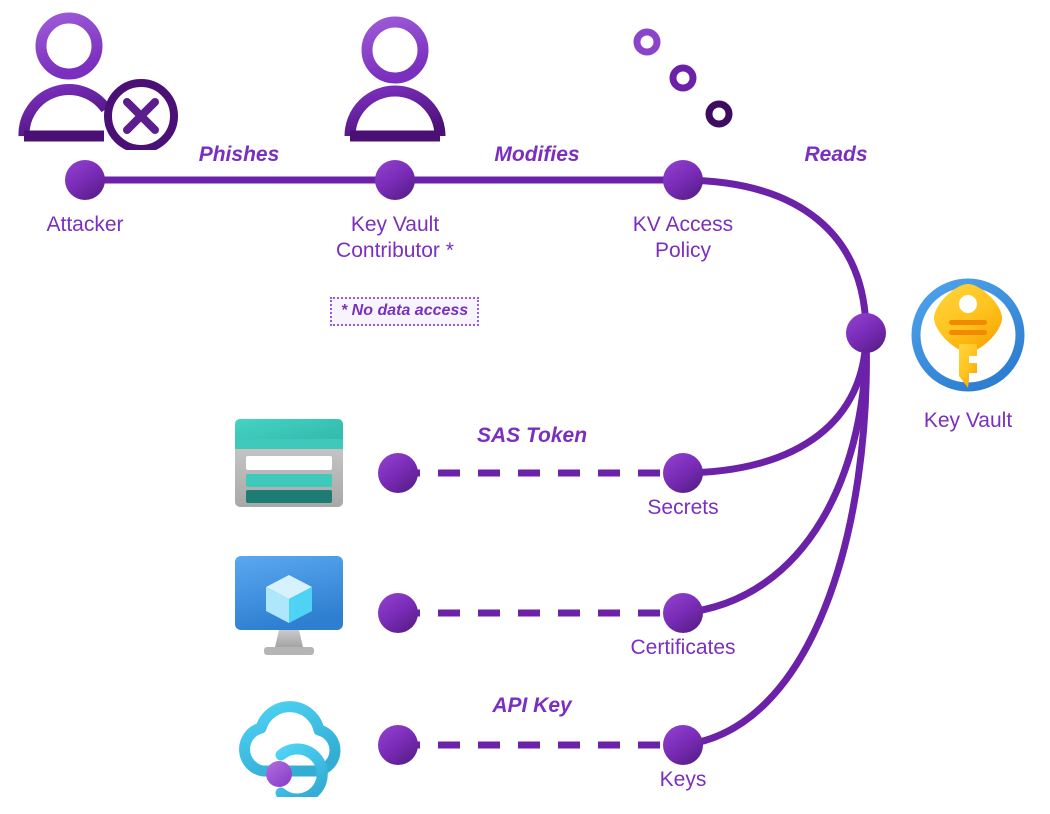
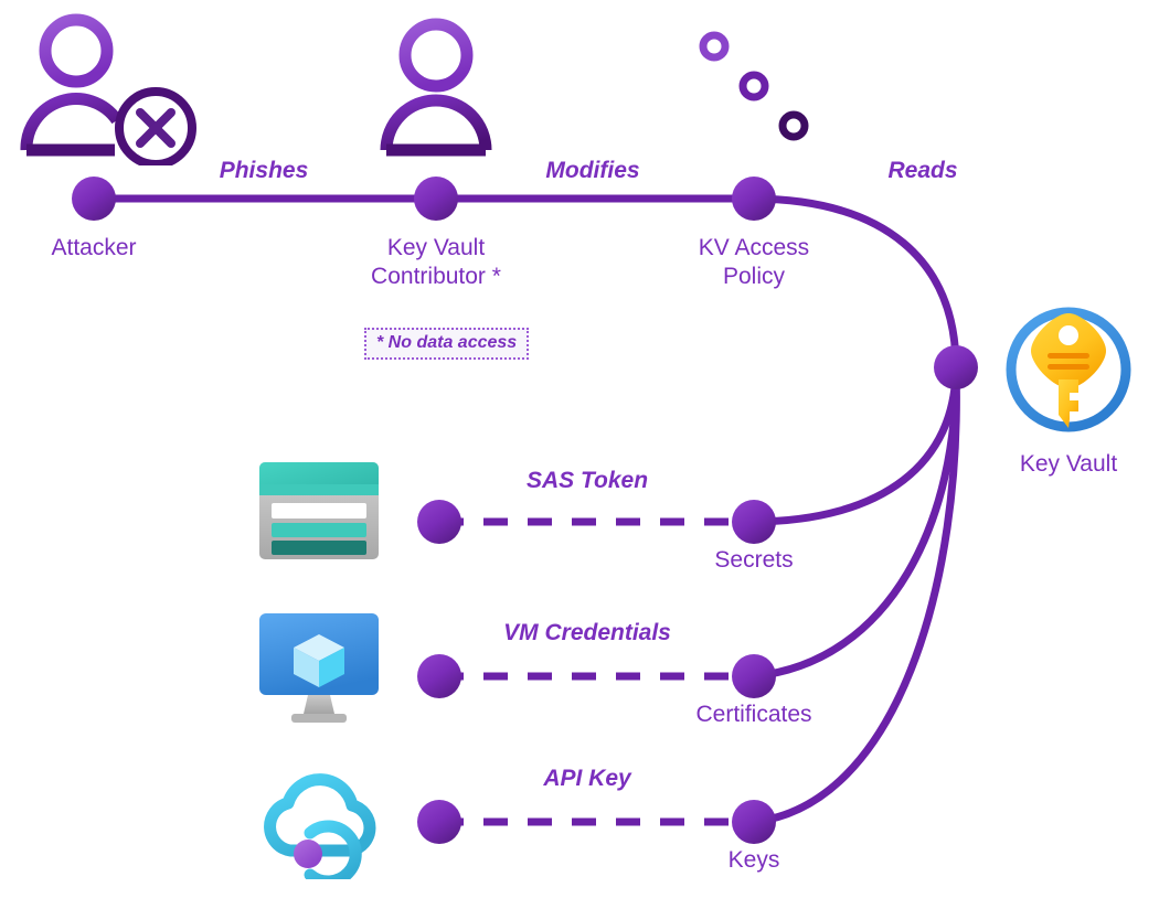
  Phishes
  Modifies
  Reads
  SAS Token
+ VM Credentials
  API Key
  Attacker
  Key Vault
  Contributor *
  KV Access
  Policy
  Secrets
  Certificates
  Keys
  Key Vault
  * No data access
